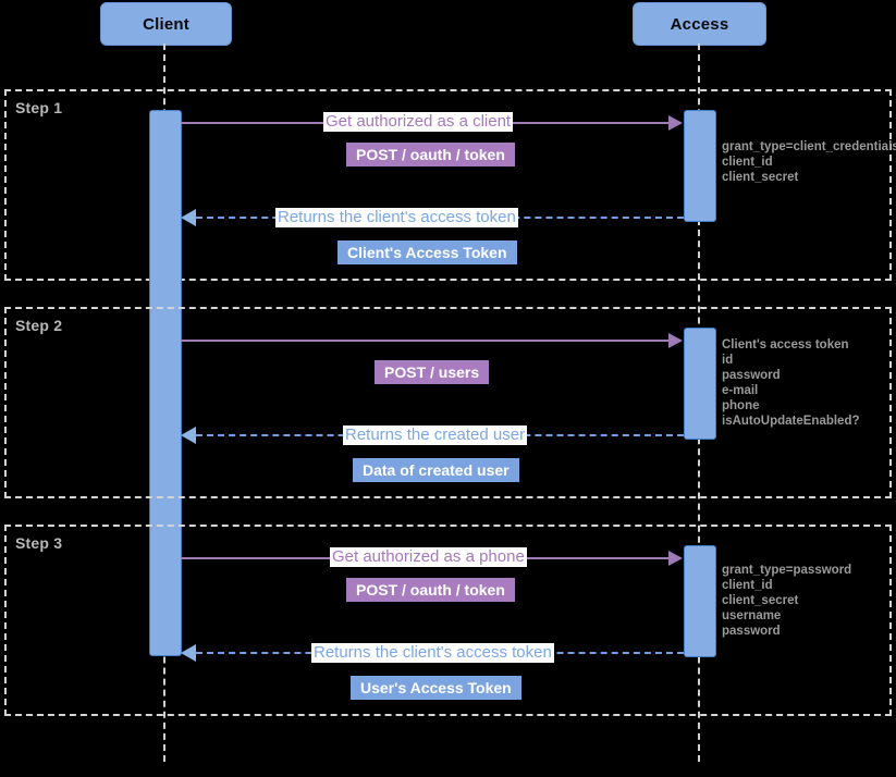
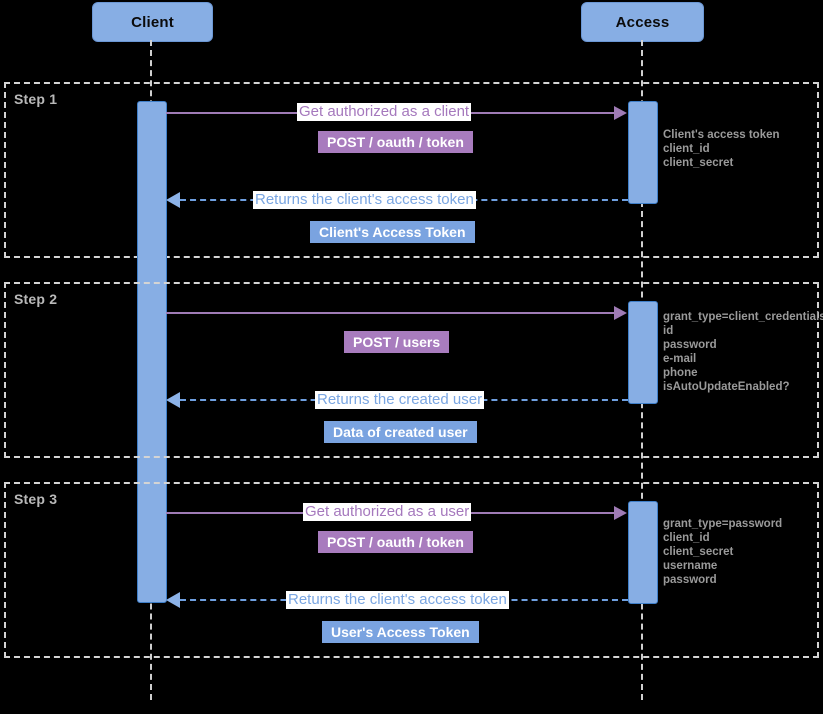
  Client
  Access
  Step 1
  Get authorized as a client
  POST / oauth / token
  Returns the client's access token
  Client's Access Token
- grant_type=client_credentials
+ Client's access token
  client_id
  client_secret
  Step 2
  POST / users
  Returns the created user
  Data of created user
- Client's access token
+ grant_type=client_credentials
  id
  password
  e-mail
  phone
  isAutoUpdateEnabled?
  Step 3
- Get authorized as a phone
+ Get authorized as a user
  POST / oauth / token
  Returns the client's access token
  User's Access Token
  grant_type=password
  client_id
  client_secret
  username
  password
